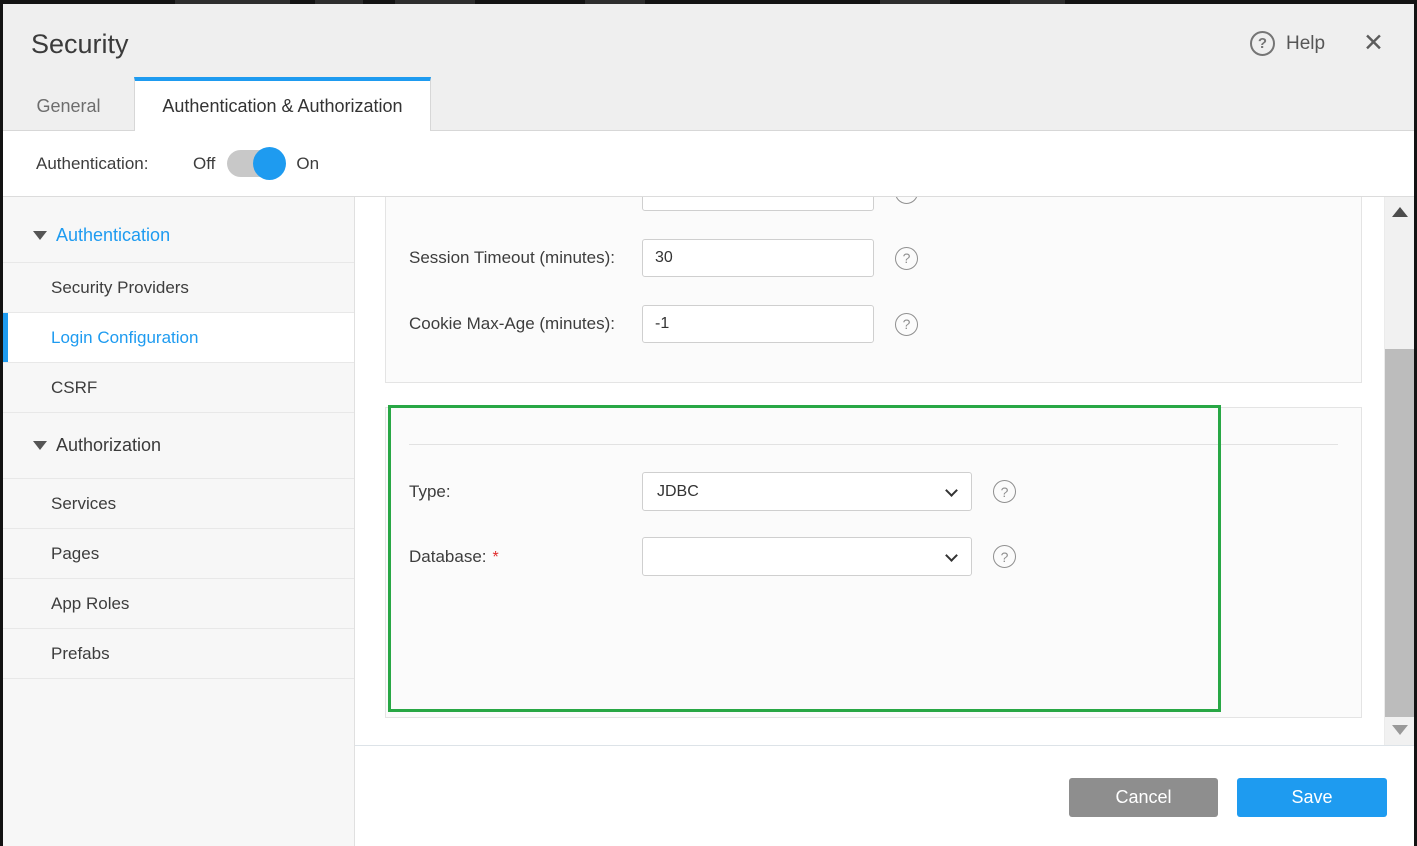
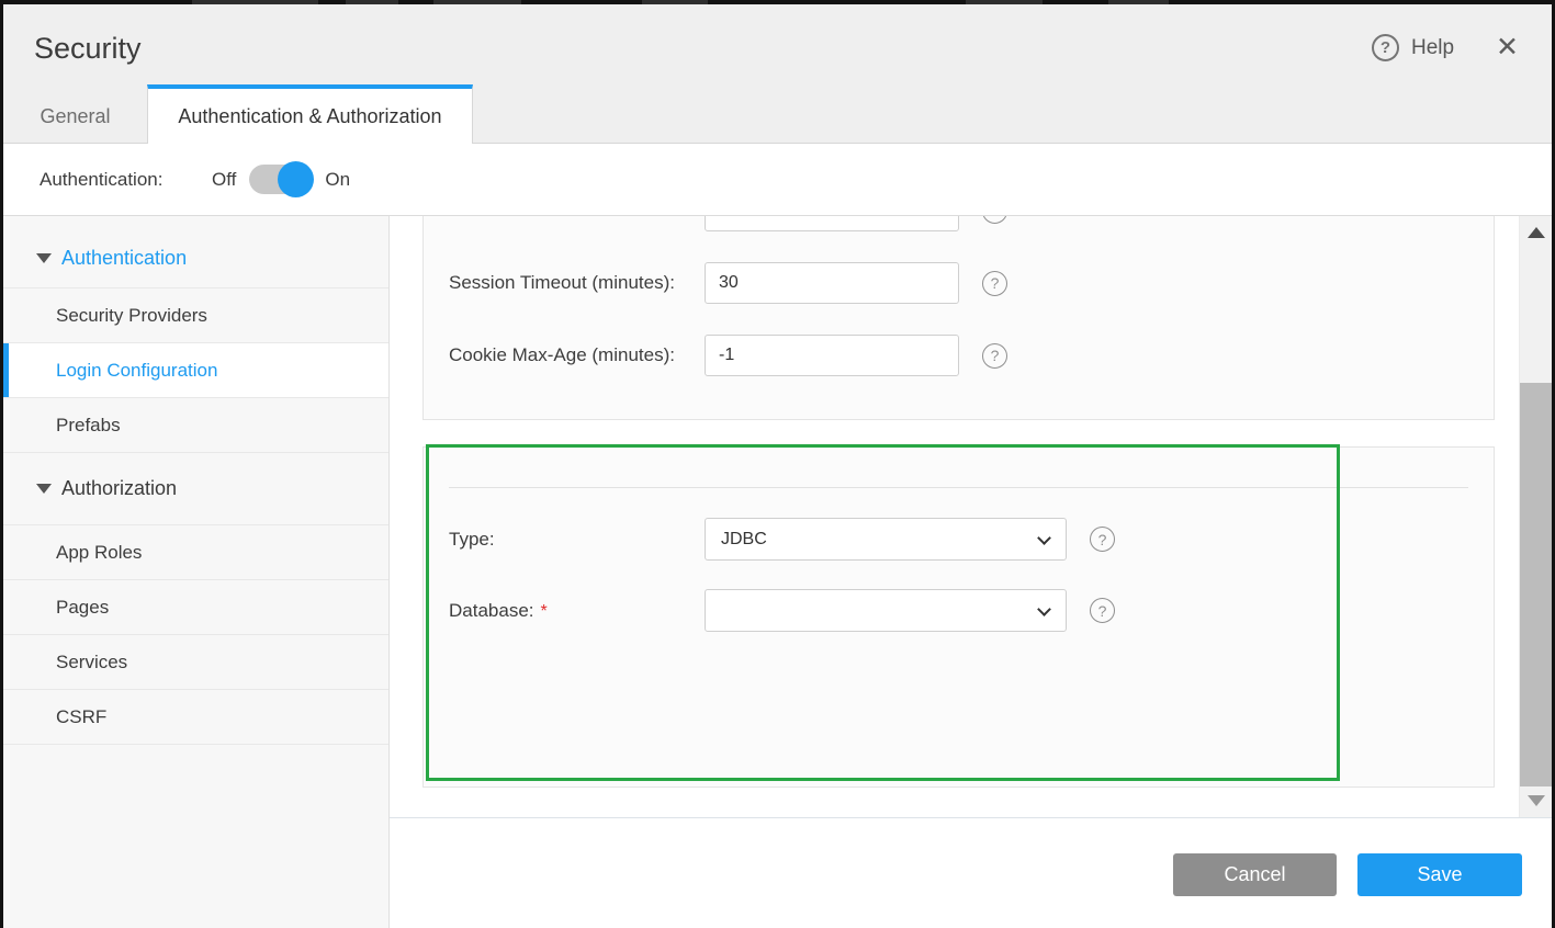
  Security
  ?
  Help
  ✕
  General
  Authentication & Authorization
  Authentication:
  Off
  On
  Authentication
  Security Providers
  Login Configuration
- CSRF
+ Prefabs
  Authorization
- Services
+ App Roles
  Pages
- App Roles
+ Services
- Prefabs
+ CSRF
  Session Timeout (minutes):
  30
  ?
  Cookie Max-Age (minutes):
  -1
  ?
  Type:
  JDBC
  ?
  Database: *
  ?
  Cancel
  Save
